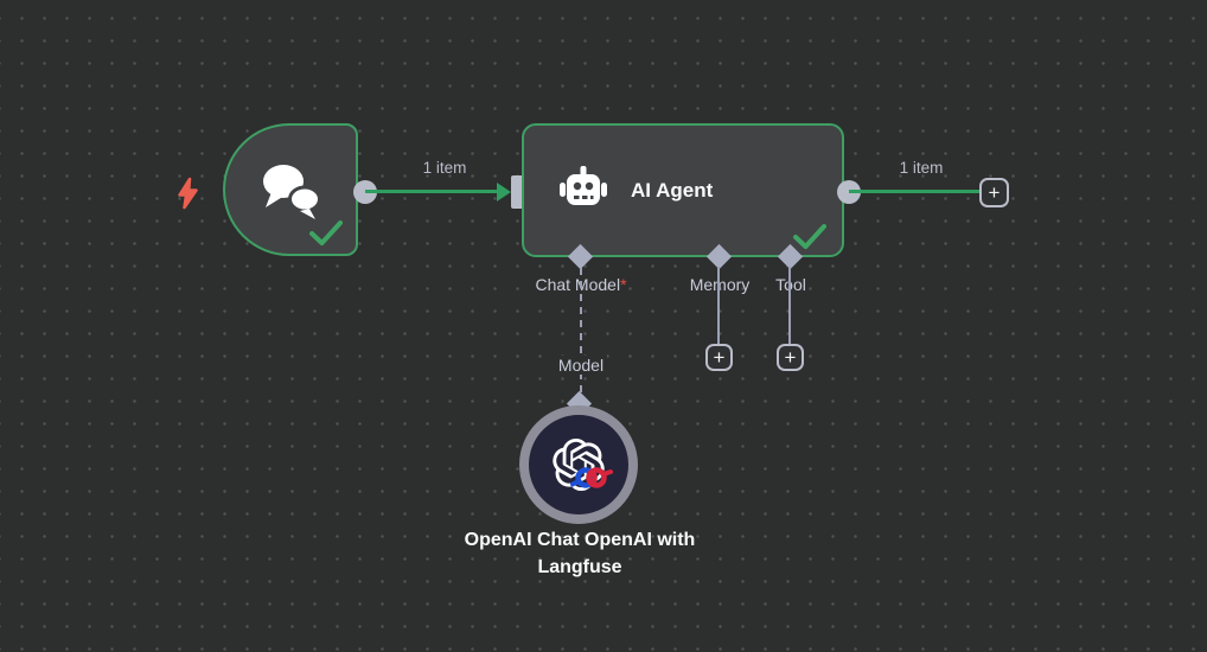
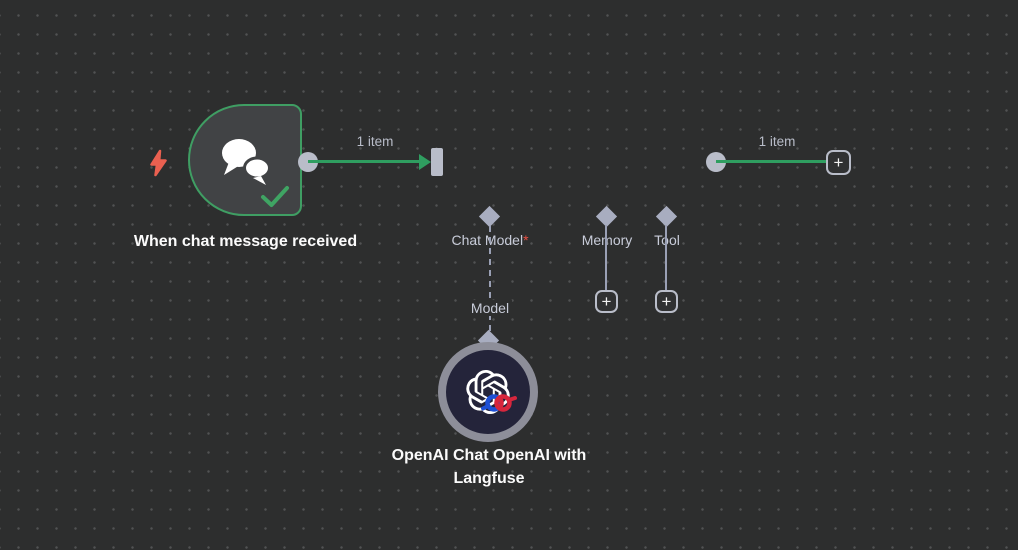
+ When chat message received
  1 item
- AI Agent
  1 item
  +
  Chatodel*
  Memory
  Tol
  Model
  +
  +
  OpenAI Chat OpenAI with Langfuse
